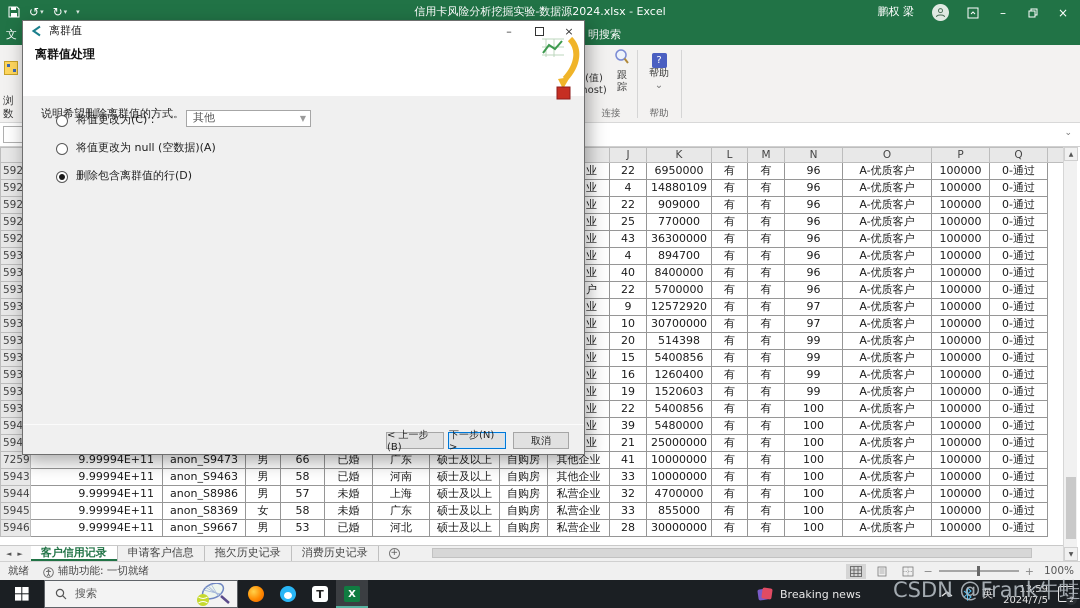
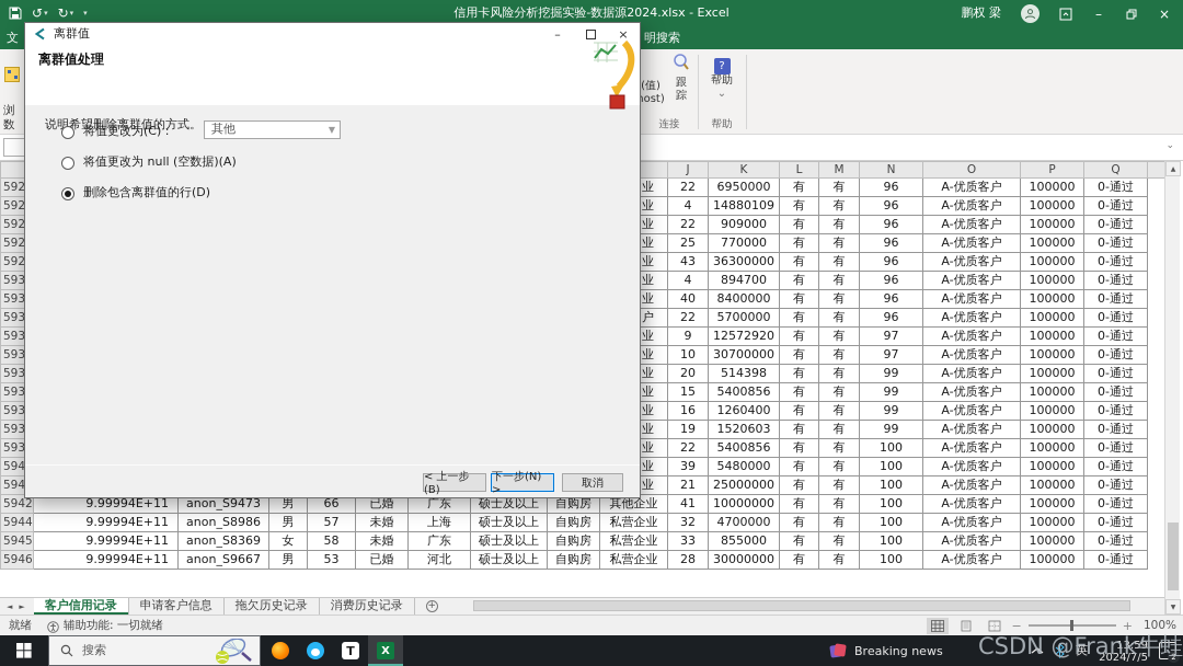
  ↺
  ▾
  ↻
  ▾
  ▾
  信用卡风险分析挖掘实验-数据源2024.xlsx - Excel
  鹏权 梁
  –
  ×
  文
  明搜索
  浏
  数
  (值)
  ost)
  跟踪
  连接
  ?
  帮助
  ⌄
  帮助
  ⌄
  592									业	22	6950000	有	有	96	A-优质客户	100000	0-通过
  592									业	4	14880109	有	有	96	A-优质客户	100000	0-通过
  592									业	22	909000	有	有	96	A-优质客户	100000	0-通过
  592									业	25	770000	有	有	96	A-优质客户	100000	0-通过
  592									业	43	36300000	有	有	96	A-优质客户	100000	0-通过
  593									业	4	894700	有	有	96	A-优质客户	100000	0-通过
  593									业	40	8400000	有	有	96	A-优质客户	100000	0-通过
  593									户	22	5700000	有	有	96	A-优质客户	100000	0-通过
  593									业	9	12572920	有	有	97	A-优质客户	100000	0-通过
  593									业	10	30700000	有	有	97	A-优质客户	100000	0-通过
  593									业	20	514398	有	有	99	A-优质客户	100000	0-通过
  593									业	15	5400856	有	有	99	A-优质客户	100000	0-通过
  593									业	16	1260400	有	有	99	A-优质客户	100000	0-通过
  593									业	19	1520603	有	有	99	A-优质客户	100000	0-通过
  593									业	22	5400856	有	有	100	A-优质客户	100000	0-通过
  594									业	39	5480000	有	有	100	A-优质客户	100000	0-通过
  594									业	21	25000000	有	有	100	A-优质客户	100000	0-通过
- 7259	9.99994E+11	anon_S9473	男	66	已婚	广东	硕士及以上	自购房	其他企业	41	10000000	有	有	100	A-优质客户	100000	0-通过
+ 5942	9.99994E+11	anon_S9473	男	66	已婚	广东	硕士及以上	自购房	其他企业	41	10000000	有	有	100	A-优质客户	100000	0-通过
- 5943	9.99994E+11	anon_S9463	男	58	已婚	河南	硕士及以上	自购房	其他企业	33	10000000	有	有	100	A-优质客户	100000	0-通过
  5944	9.99994E+11	anon_S8986	男	57	未婚	上海	硕士及以上	自购房	私营企业	32	4700000	有	有	100	A-优质客户	100000	0-通过
  5945	9.99994E+11	anon_S8369	女	58	未婚	广东	硕士及以上	自购房	私营企业	33	855000	有	有	100	A-优质客户	100000	0-通过
  5946	9.99994E+11	anon_S9667	男	53	已婚	河北	硕士及以上	自购房	私营企业	28	30000000	有	有	100	A-优质客户	100000	0-通过
  ◄
  ►
  客户信用记录
  申请客户信息
  拖欠历史记录
  消费历史记录
  +
  就绪
  辅助功能: 一切就绪
  −
  +
  100%
  搜索
  T
  X
  Breaking news
  英
  13:59
  2024/7/5
  2
  CSDN @Frank牛蛙
  离群值
  –
  ×
  离群值处理
  说明希望删除离群值的方式。
  将值更改为(C) :
  其他
  ▼
  将值更改为 null (空数据)(A)
  删除包含离群值的行(D)
  < 上一步(B)
  下一步(N) >
  取消
